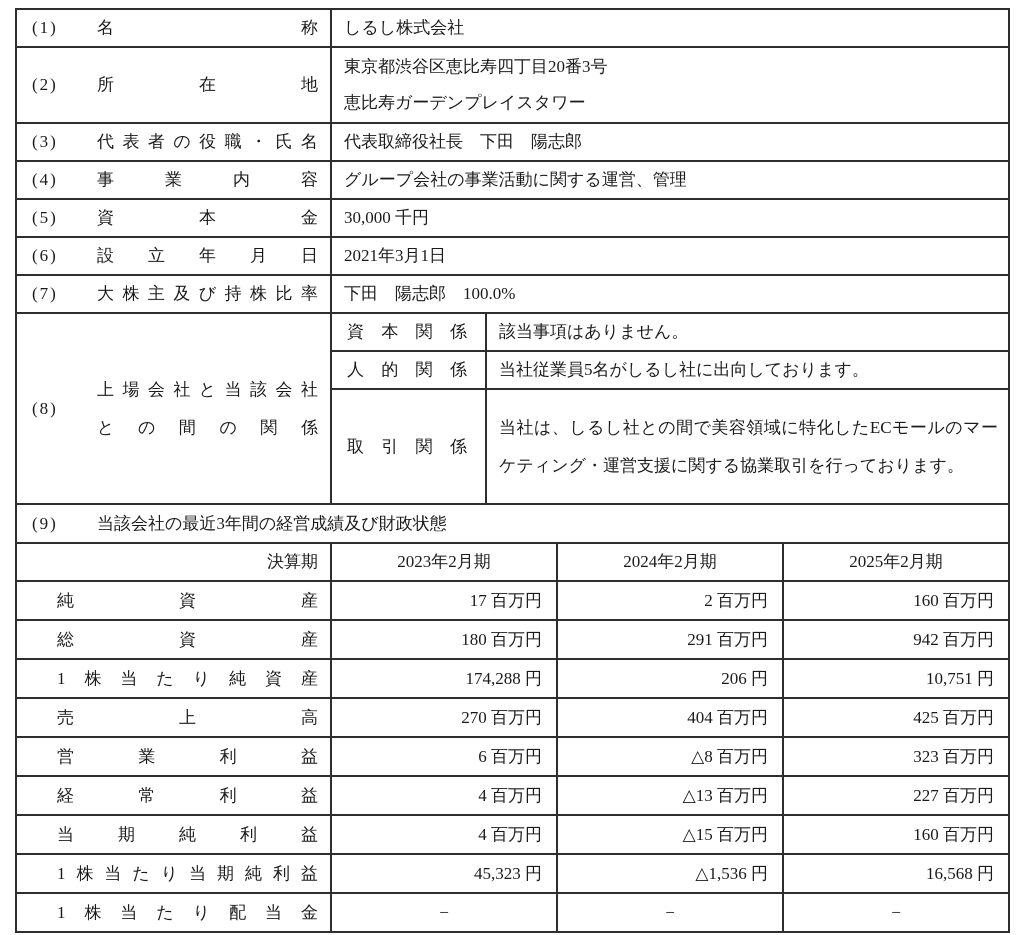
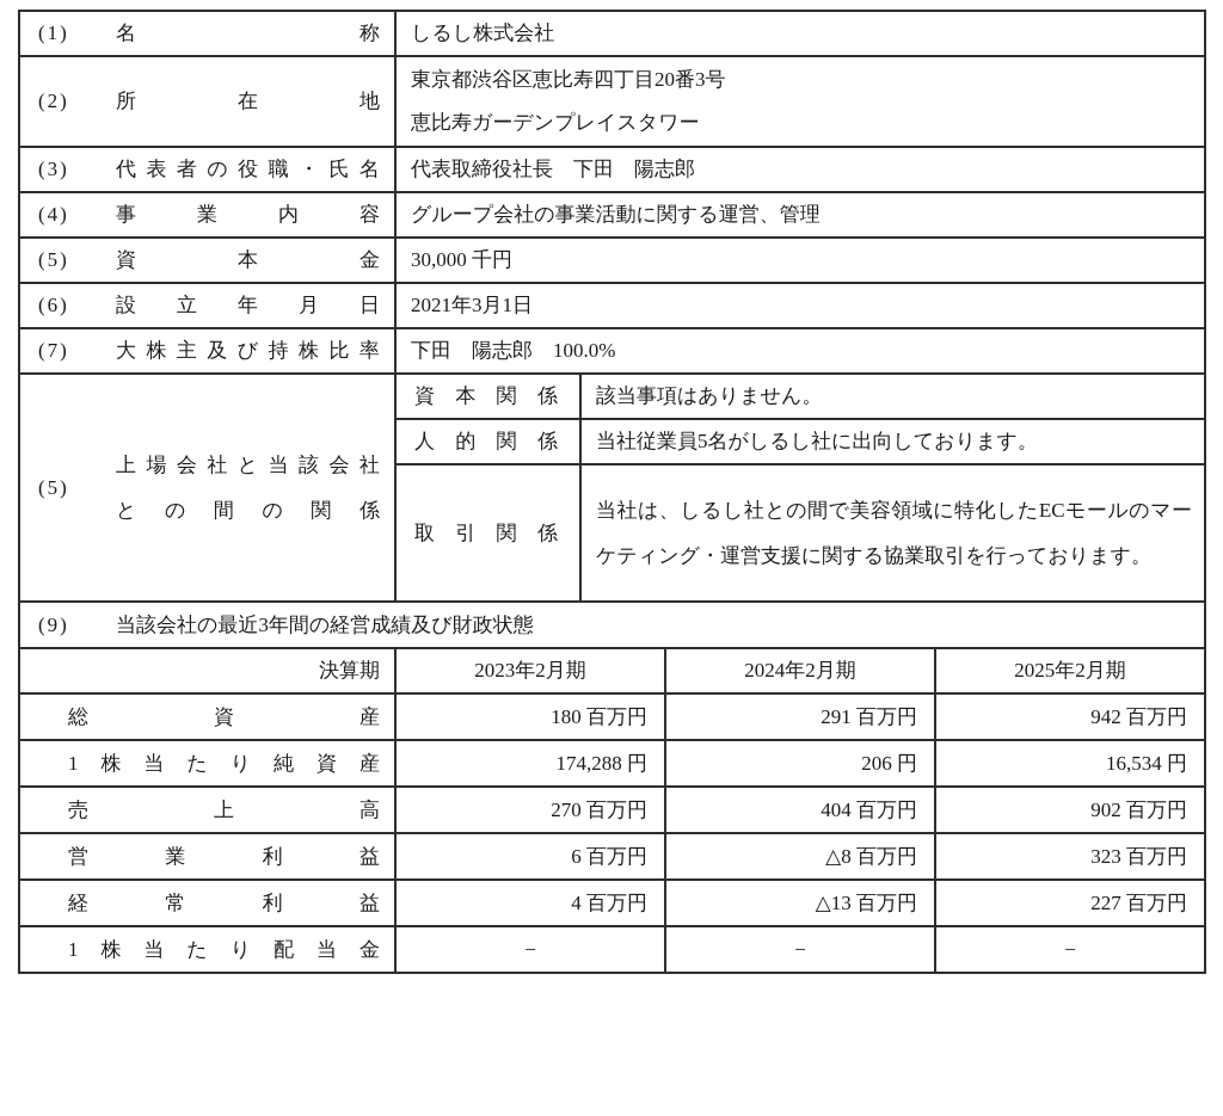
  (1) 名 称	しるし株式会社
  (2) 所 在 地	東京都渋谷区恵比寿四丁目20番3号 恵比寿ガーデンプレイスタワー
  (3) 代 表 者 の 役 職 ・ 氏 名	代表取締役社長 下田 陽志郎
  (4) 事 業 内 容	グループ会社の事業活動に関する運営、管理
  (5) 資 本 金	30,000 千円
  (6) 設 立 年 月 日	2021年3月1日
  (7) 大 株 主 及 び 持 株 比 率	下田 陽志郎 100.0%
- (8) 上 場 会 社 と 当 該 会 社 と の 間 の 関 係	資 本 関 係	該当事項はありません。
+ (5) 上 場 会 社 と 当 該 会 社 と の 間 の 関 係	資 本 関 係	該当事項はありません。
  人 的 関 係	当社従業員5名がしるし社に出向しております。
  取 引 関 係	当社は、しるし社との間で美容領域に特化したECモールのマーケティング・運営支援に関する協業取引を行っております。
  (9) 当該会社の最近3年間の経営成績及び財政状態
  決算期	2023年2月期	2024年2月期	2025年2月期
- 純 資 産	17 百万円	2 百万円	160 百万円
  総 資 産	180 百万円	291 百万円	942 百万円
- 1 株 当 た り 純 資 産	174,288 円	206 円	10,751 円
+ 1 株 当 た り 純 資 産	174,288 円	206 円	16,534 円
- 売 上 高	270 百万円	404 百万円	425 百万円
+ 売 上 高	270 百万円	404 百万円	902 百万円
  営 業 利 益	6 百万円	△8 百万円	323 百万円
  経 常 利 益	4 百万円	△13 百万円	227 百万円
- 当 期 純 利 益	4 百万円	△15 百万円	160 百万円
- 1 株 当 た り 当 期 純 利 益	45,323 円	△1,536 円	16,568 円
  1 株 当 た り 配 当 金	−	−	−
